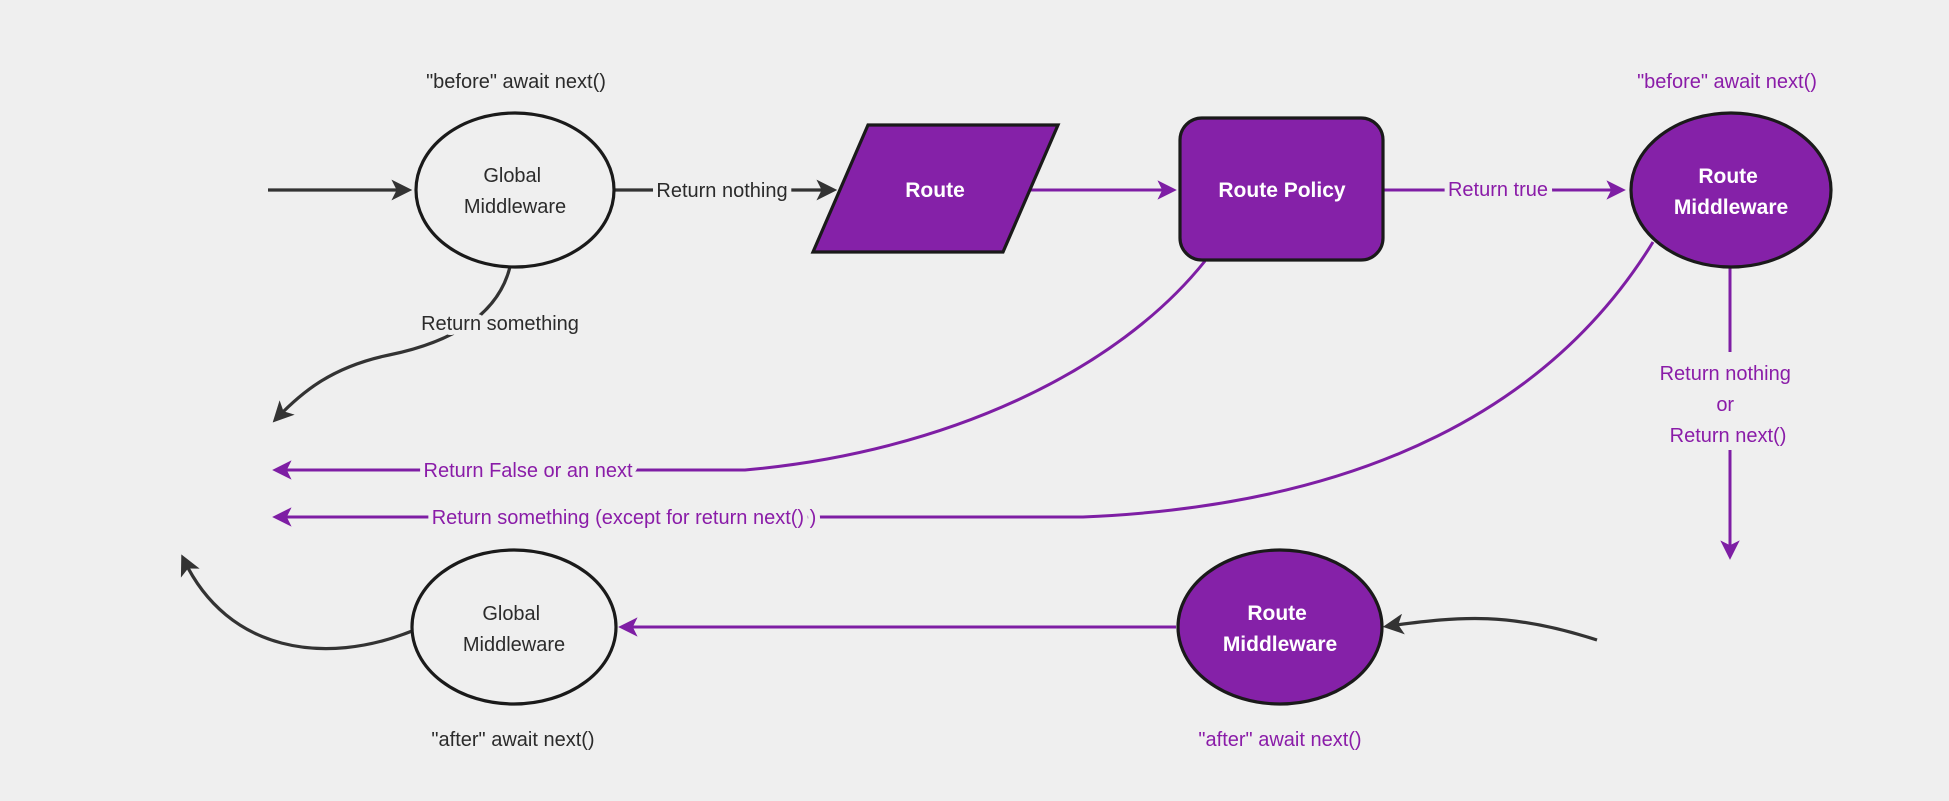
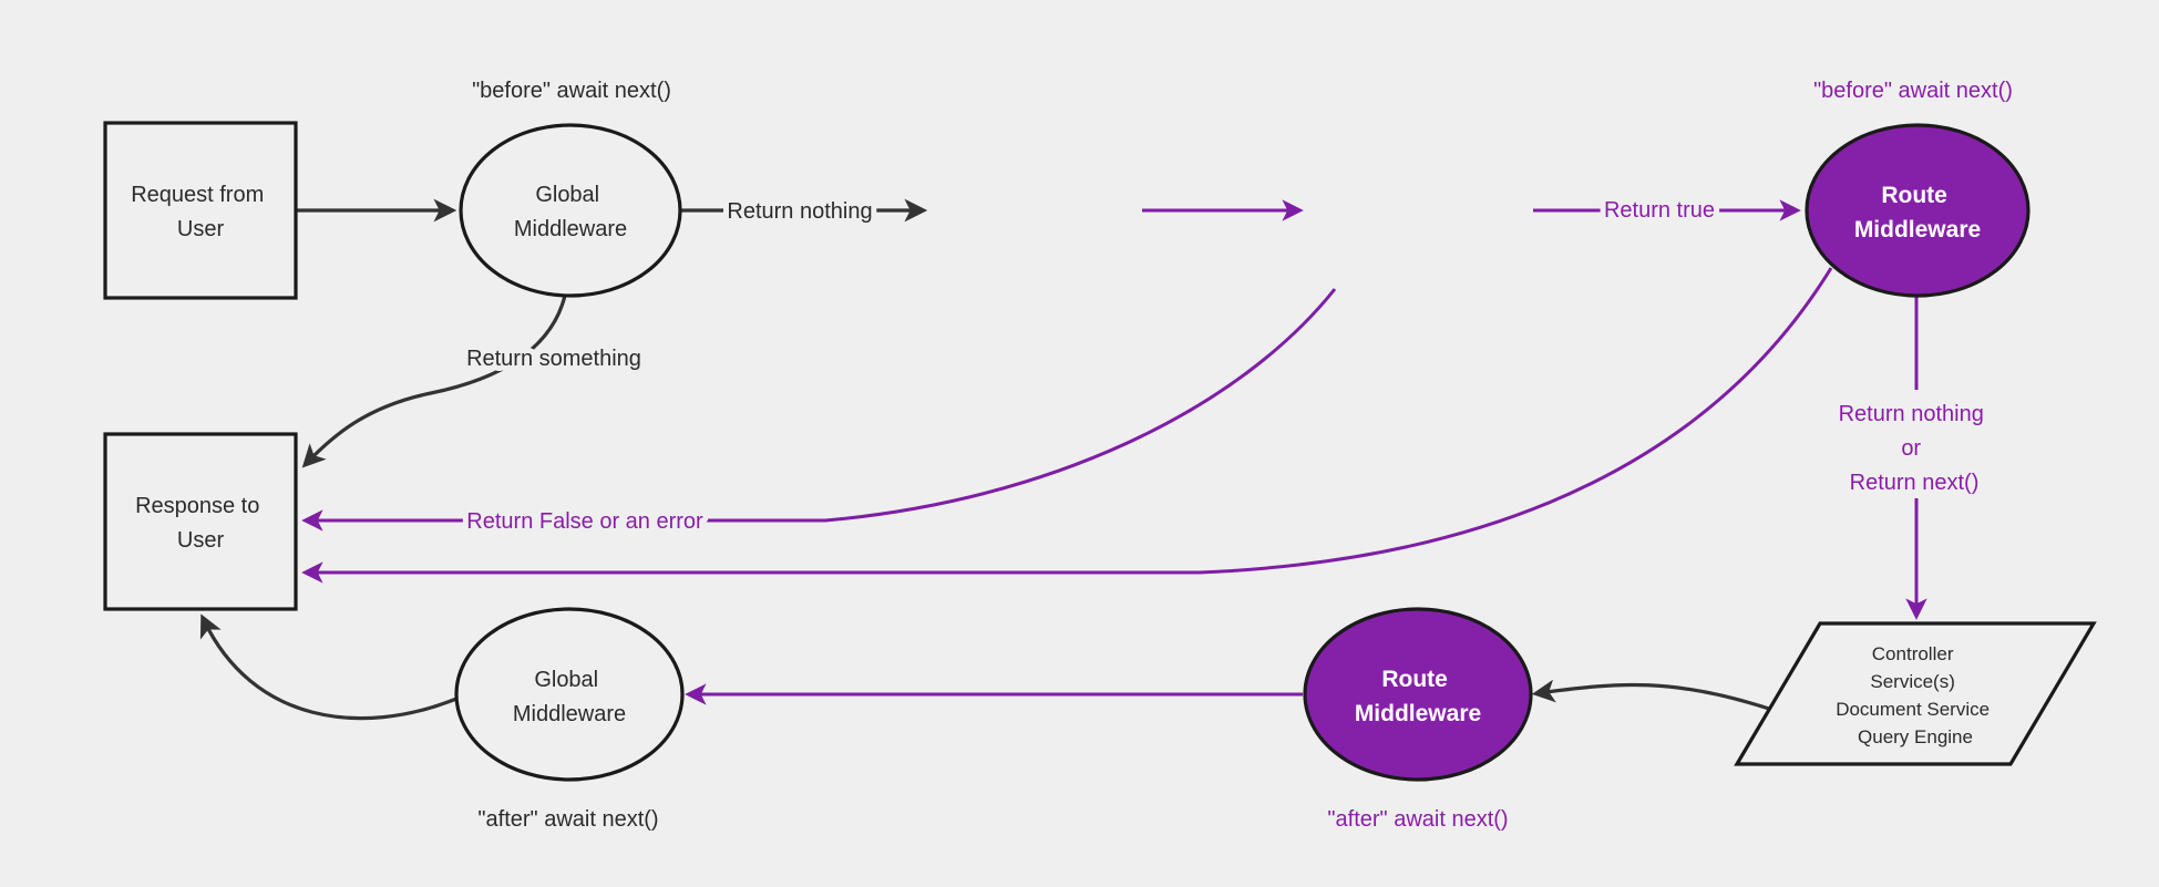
+ Request from User
  Global Middleware
- Route
- Route Policy
  Route Middleware
+ Controller Service(s) Document Service Query Engine
  Route Middleware
  Global Middleware
+ Response to User
  "before" await next()
  "before" await next()
  Return nothing
  Return true
  Return something
  Return nothing or Return next()
- Return False or an next
+ Return False or an error
- Return something (except for return next() )
  "after" await next()
  "after" await next()
